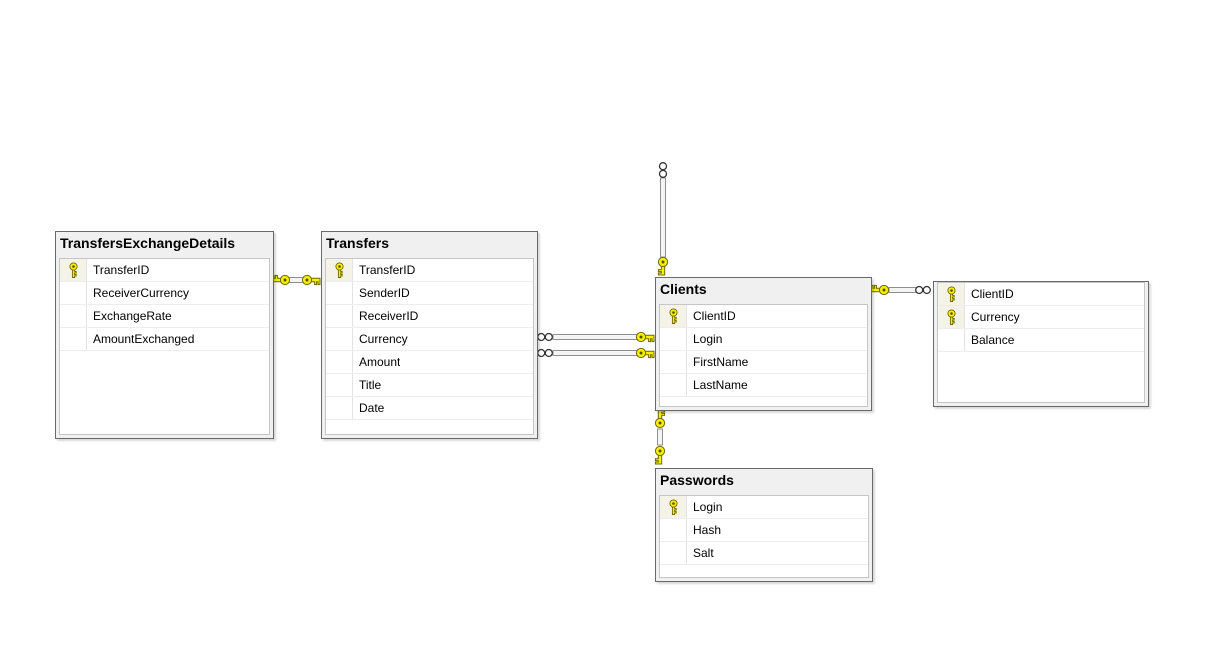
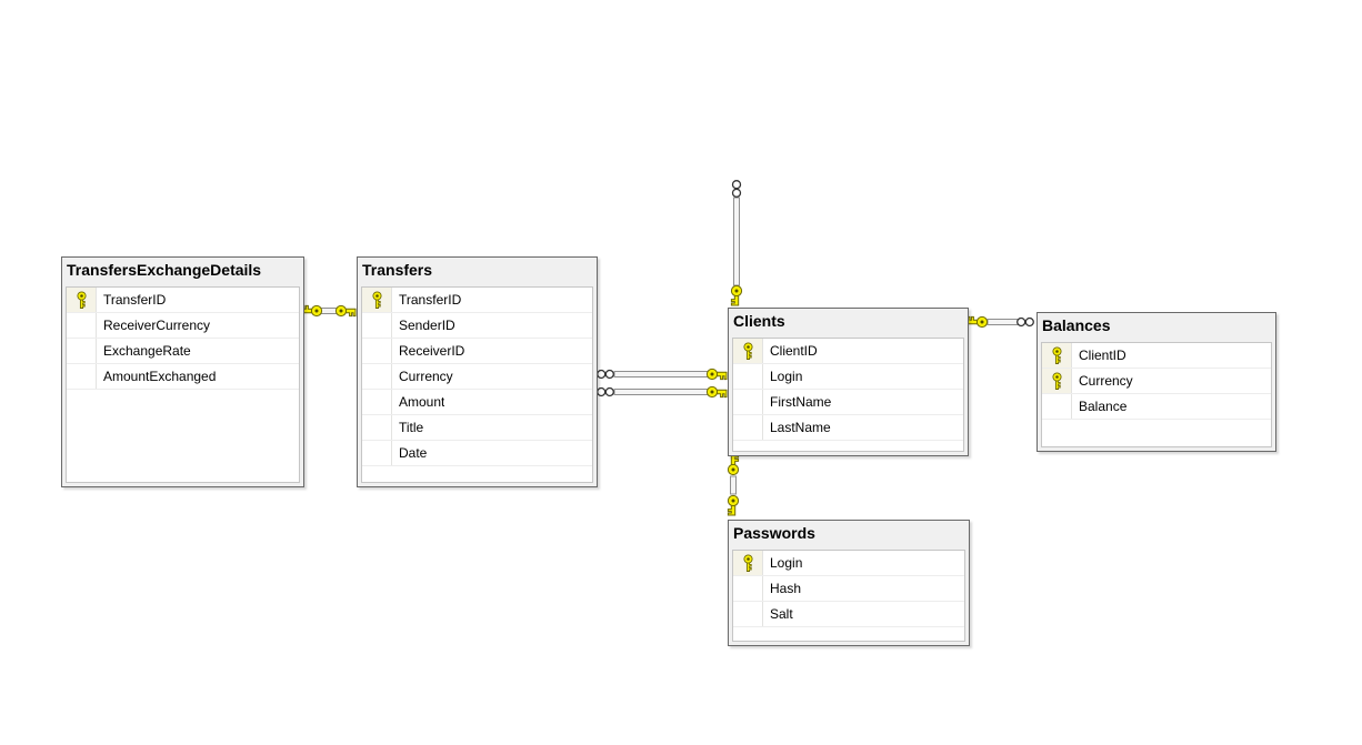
  TransfersExchangeDetails
  TransferID
  ReceiverCurrency
  ExchangeRate
  AmountExchanged
  Transfers
  TransferID
  SenderID
  ReceiverID
  Currency
  Amount
  Title
  Date
  Clients
  ClientID
  Login
  FirstName
  LastName
+ Balances
  ClientID
  Currency
  Balance
  Passwords
  Login
  Hash
  Salt
